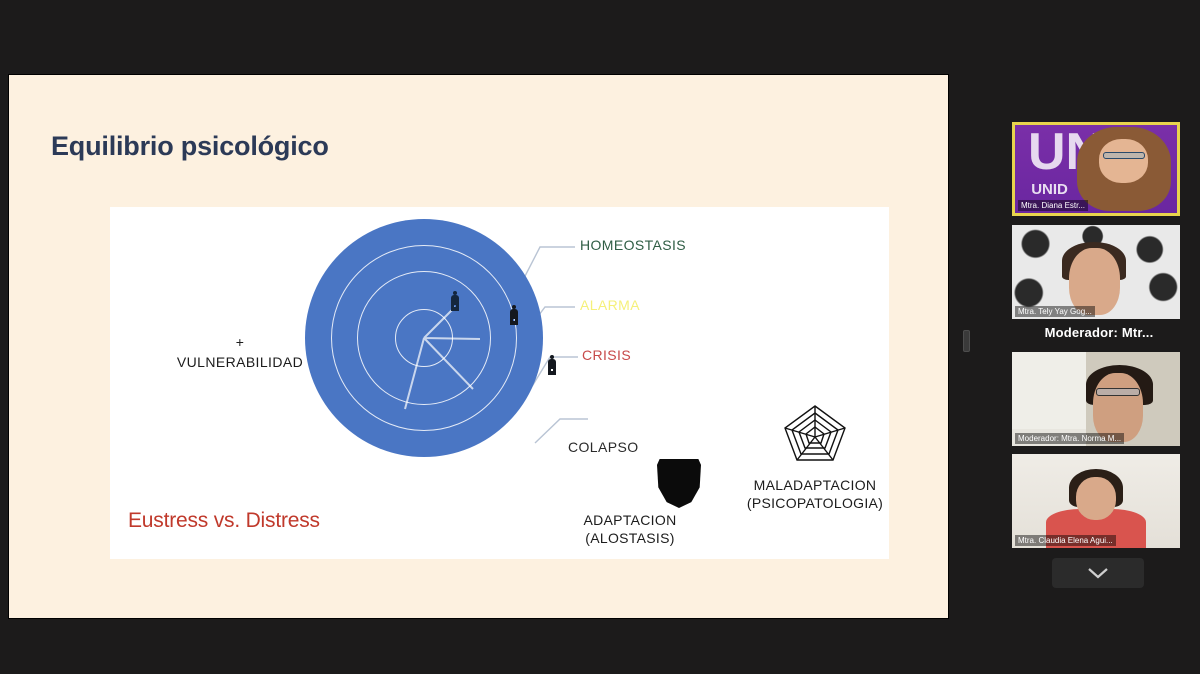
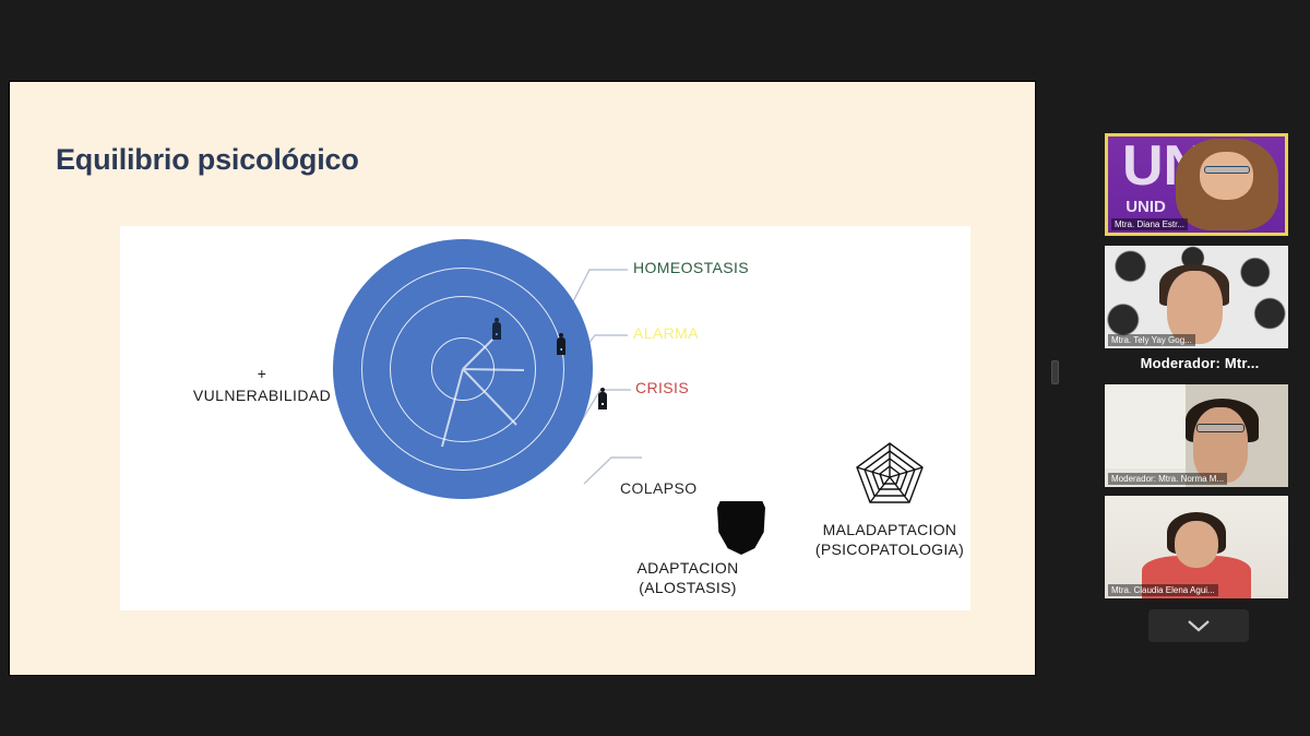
  Equilibrio psicológico
  HOMEOSTASIS
  ALARMA
  CRISIS
  COLAPSO
  ADAPTACION
  (ALOSTASIS)
  MALADAPTACION
  (PSICOPATOLOGIA)
  +
  VULNERABILIDAD
- Eustress vs. Distress
  UNID
  Mtra. Diana Estr...
  Mtra. Tely Yay Gog...
  Moderador: Mtr...
  Moderador: Mtra. Norma M...
  Mtra. Claudia Elena Agui...
